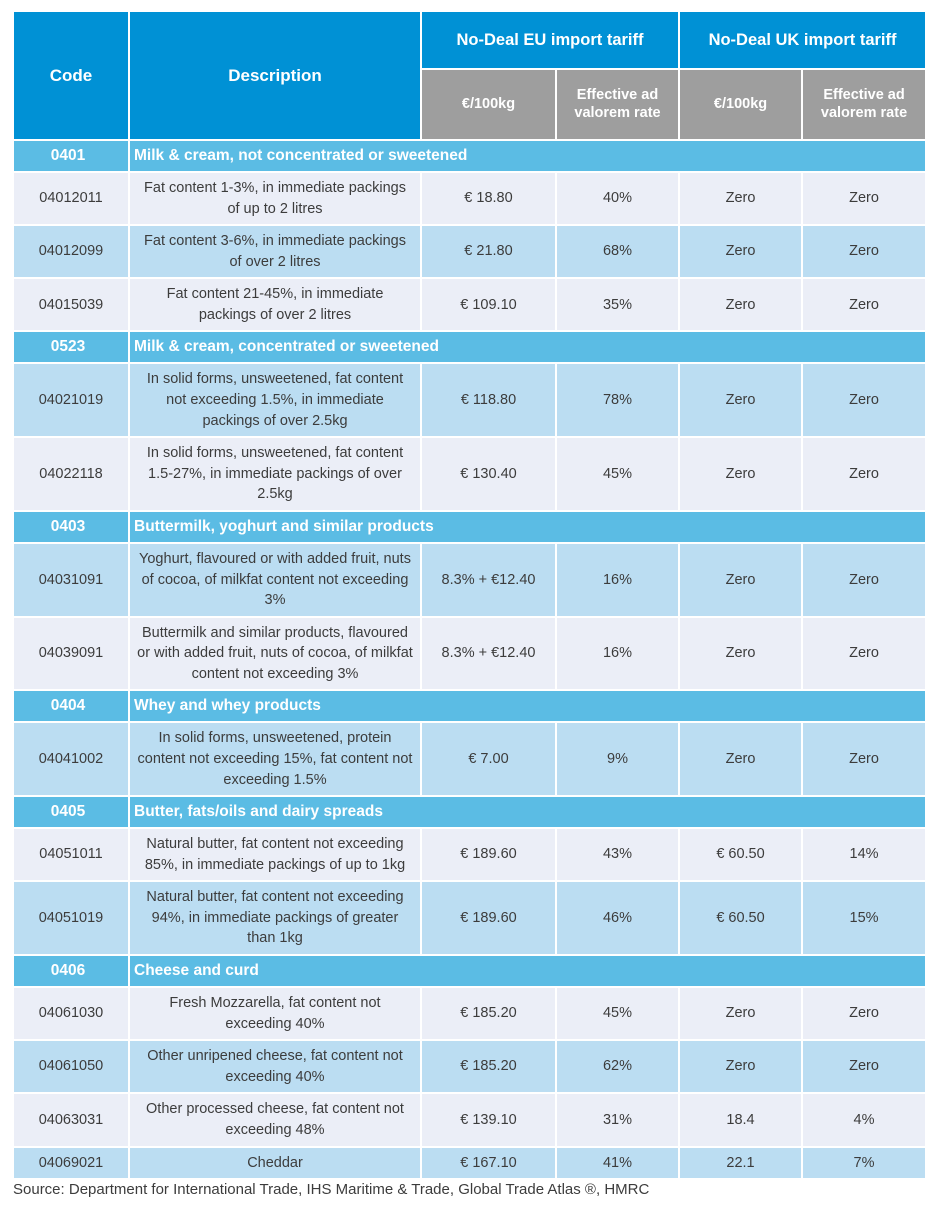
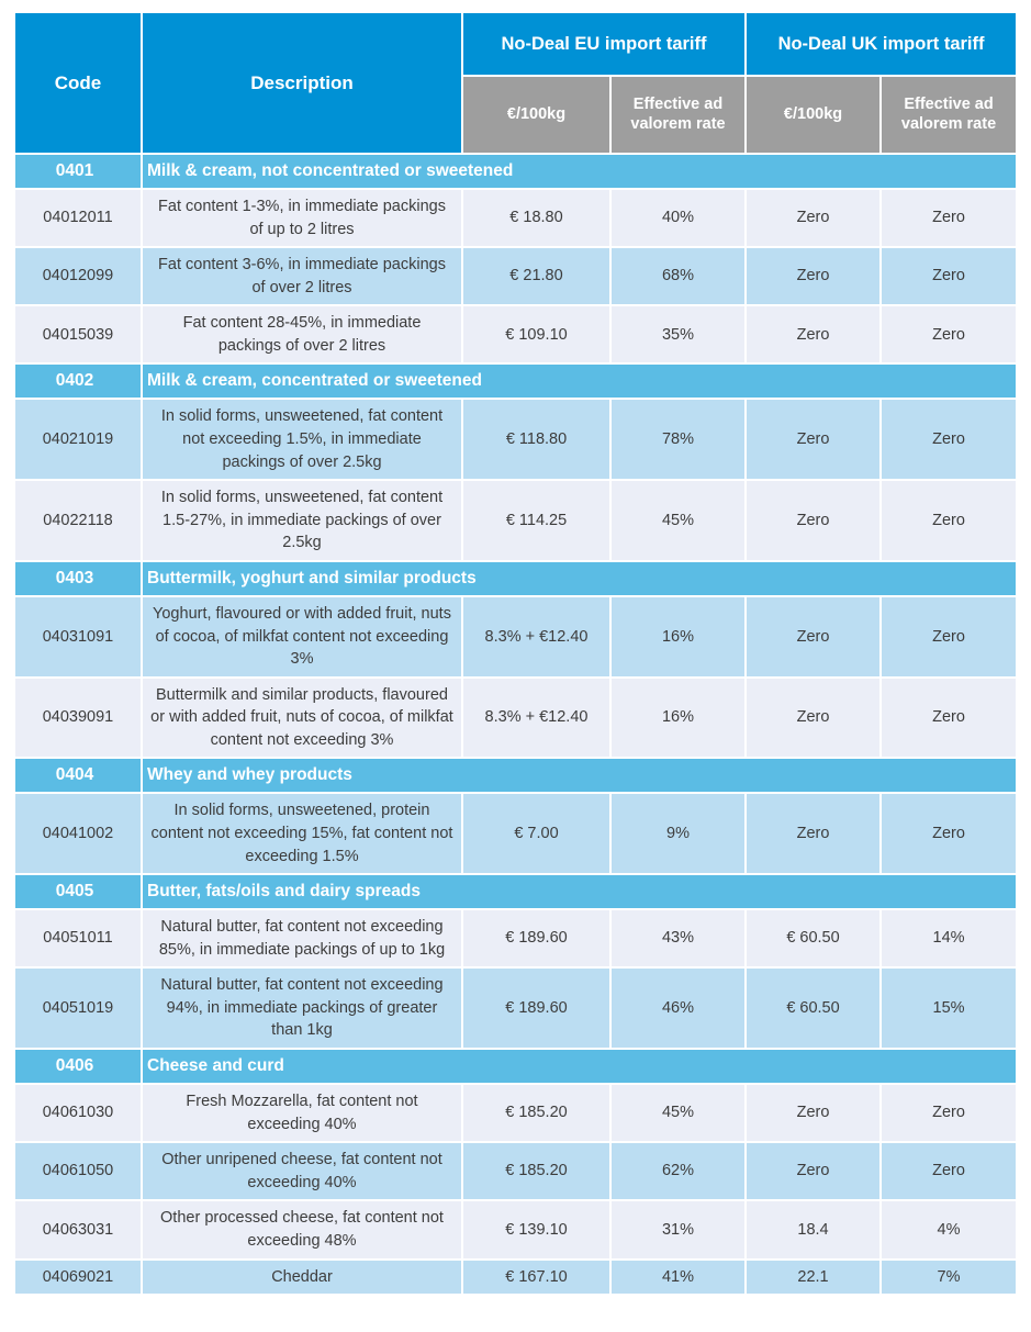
  Code	Description	No-Deal EU import tariff	No-Deal UK import tariff
  €/100kg	Effective ad valorem rate	€/100kg	Effective ad valorem rate
  0401	Milk & cream, not concentrated or sweetened
  04012011	Fat content 1-3%, in immediate packings of up to 2 litres	€ 18.80	40%	Zero	Zero
  04012099	Fat content 3-6%, in immediate packings of over 2 litres	€ 21.80	68%	Zero	Zero
- 04015039	Fat content 21-45%, in immediate packings of over 2 litres	€ 109.10	35%	Zero	Zero
+ 04015039	Fat content 28-45%, in immediate packings of over 2 litres	€ 109.10	35%	Zero	Zero
- 0523	Milk & cream, concentrated or sweetened
+ 0402	Milk & cream, concentrated or sweetened
  04021019	In solid forms, unsweetened, fat content not exceeding 1.5%, in immediate packings of over 2.5kg	€ 118.80	78%	Zero	Zero
- 04022118	In solid forms, unsweetened, fat content 1.5-27%, in immediate packings of over 2.5kg	€ 130.40	45%	Zero	Zero
+ 04022118	In solid forms, unsweetened, fat content 1.5-27%, in immediate packings of over 2.5kg	€ 114.25	45%	Zero	Zero
  0403	Buttermilk, yoghurt and similar products
  04031091	Yoghurt, flavoured or with added fruit, nuts of cocoa, of milkfat content not exceeding 3%	8.3% + €12.40	16%	Zero	Zero
  04039091	Buttermilk and similar products, flavoured or with added fruit, nuts of cocoa, of milkfat content not exceeding 3%	8.3% + €12.40	16%	Zero	Zero
  0404	Whey and whey products
  04041002	In solid forms, unsweetened, protein content not exceeding 15%, fat content not exceeding 1.5%	€ 7.00	9%	Zero	Zero
  0405	Butter, fats/oils and dairy spreads
  04051011	Natural butter, fat content not exceeding 85%, in immediate packings of up to 1kg	€ 189.60	43%	€ 60.50	14%
  04051019	Natural butter, fat content not exceeding 94%, in immediate packings of greater than 1kg	€ 189.60	46%	€ 60.50	15%
  0406	Cheese and curd
  04061030	Fresh Mozzarella, fat content not exceeding 40%	€ 185.20	45%	Zero	Zero
  04061050	Other unripened cheese, fat content not exceeding 40%	€ 185.20	62%	Zero	Zero
  04063031	Other processed cheese, fat content not exceeding 48%	€ 139.10	31%	18.4	4%
  04069021	Cheddar	€ 167.10	41%	22.1	7%
- Source: Department for International Trade, IHS Maritime & Trade, Global Trade Atlas ®, HMRC
